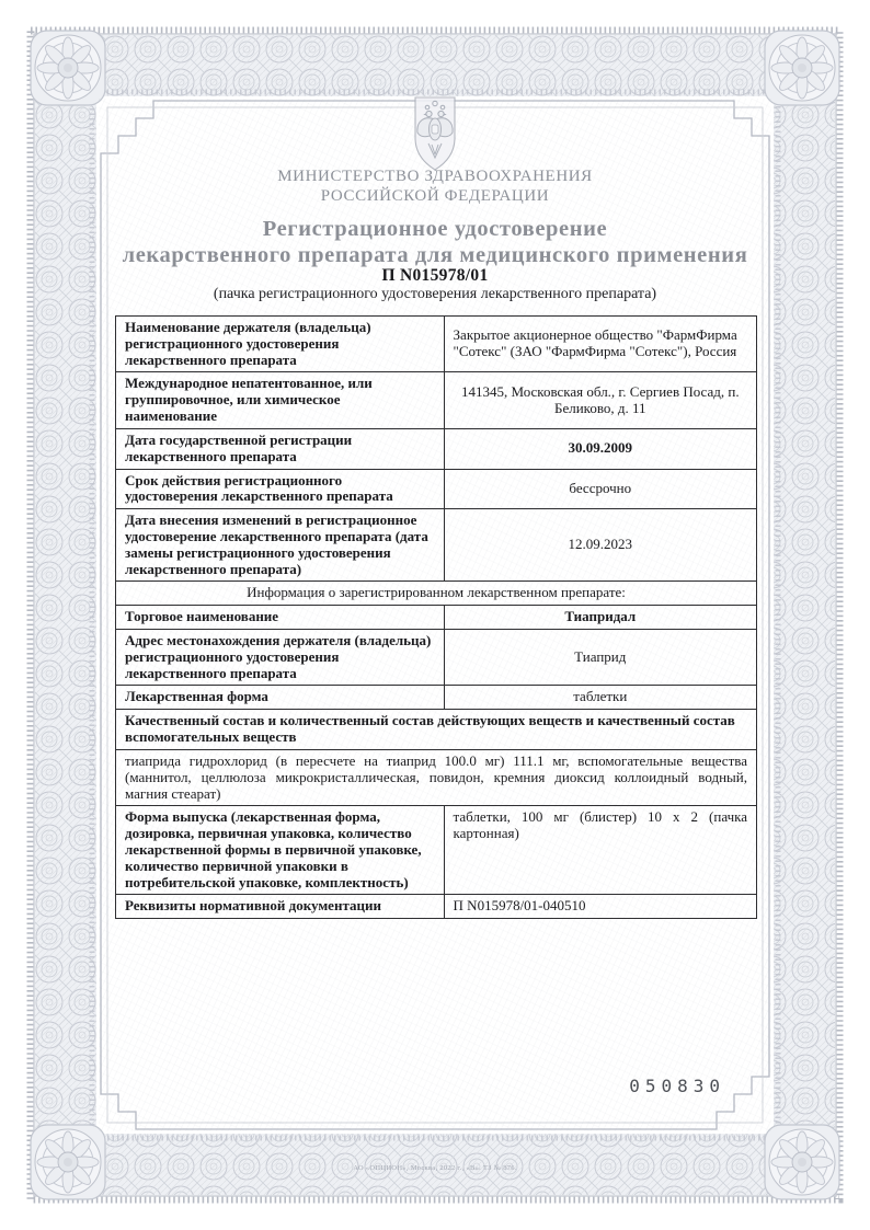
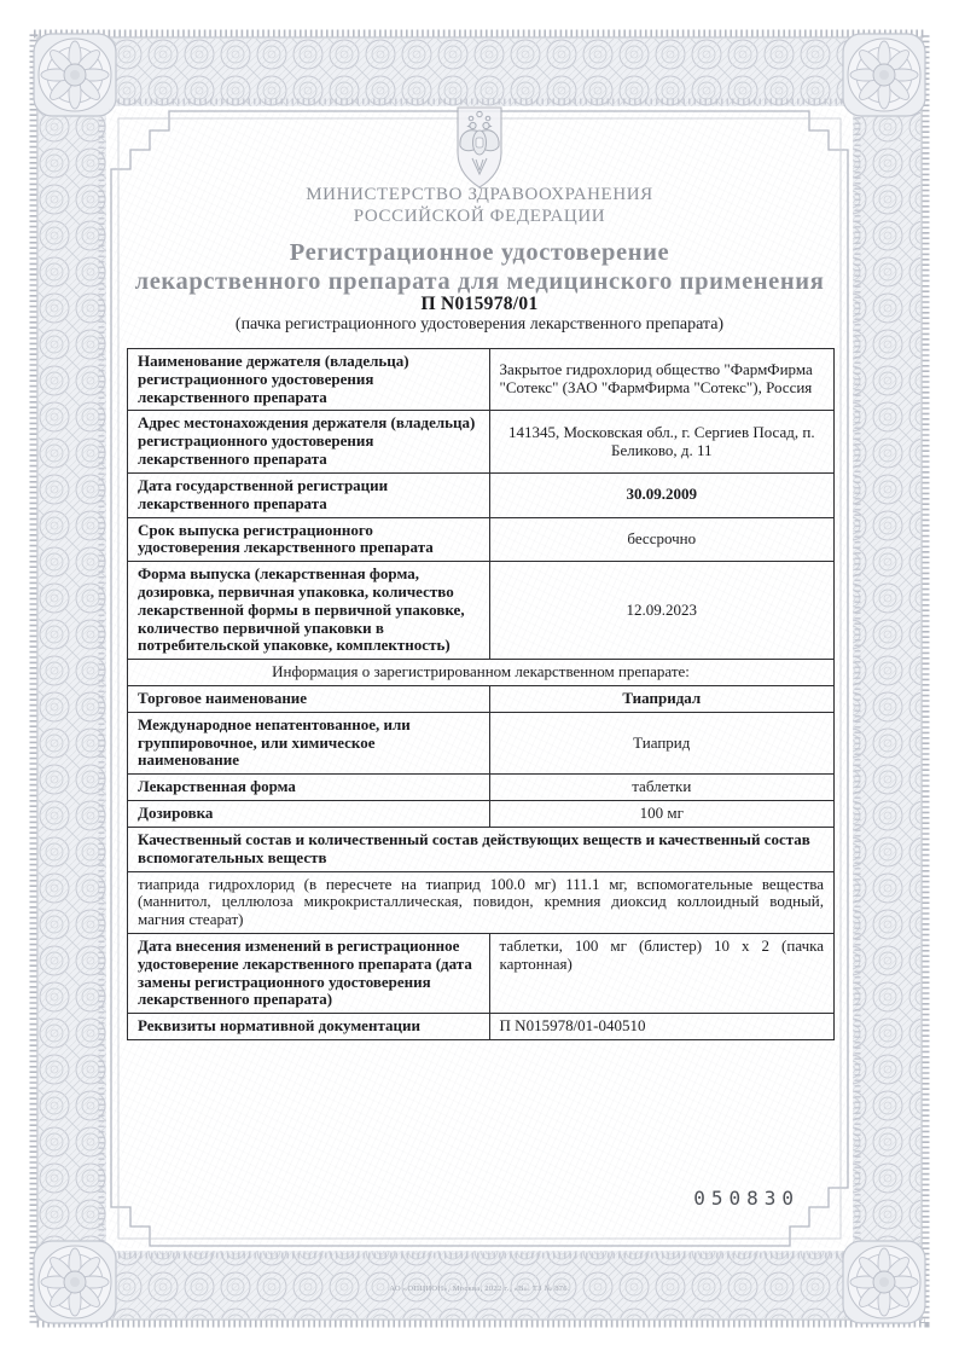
  МИНИСТЕРСТВО ЗДРАВООХРАНЕНИЯ
  РОССИЙСКОЙ ФЕДЕРАЦИИ
  Регистрационное удостоверение
  лекарственного препарата для медицинского применения
  П N015978/01
  (пачка регистрационного удостоверения лекарственного препарата)
- Наименование держателя (владельца) регистрационного удостоверения лекарственного препарата	Закрытое акционерное общество "ФармФирма "Сотекс" (ЗАО "ФармФирма "Сотекс"), Россия
+ Наименование держателя (владельца) регистрационного удостоверения лекарственного препарата	Закрытое гидрохлорид общество "ФармФирма "Сотекс" (ЗАО "ФармФирма "Сотекс"), Россия
- Международное непатентованное, или группировочное, или химическое наименование	141345, Московская обл., г. Сергиев Посад, п. Беликово, д. 11
+ Адрес местонахождения держателя (владельца) регистрационного удостоверения лекарственного препарата	141345, Московская обл., г. Сергиев Посад, п. Беликово, д. 11
  Дата государственной регистрации лекарственного препарата	30.09.2009
- Срок действия регистрационного удостоверения лекарственного препарата	бессрочно
+ Срок выпуска регистрационного удостоверения лекарственного препарата	бессрочно
- Дата внесения изменений в регистрационное удостоверение лекарственного препарата (дата замены регистрационного удостоверения лекарственного препарата)	12.09.2023
+ Форма выпуска (лекарственная форма, дозировка, первичная упаковка, количество лекарственной формы в первичной упаковке, количество первичной упаковки в потребительской упаковке, комплектность)	12.09.2023
  Информация о зарегистрированном лекарственном препарате:
  Торговое наименование	Тиапридал
- Адрес местонахождения держателя (владельца) регистрационного удостоверения лекарственного препарата	Тиаприд
+ Международное непатентованное, или группировочное, или химическое наименование	Тиаприд
  Лекарственная форма	таблетки
+ Дозировка	100 мг
  Качественный состав и количественный состав действующих веществ и качественный состав вспомогательных веществ
  тиаприда гидрохлорид (в пересчете на тиаприд 100.0 мг) 111.1 мг, вспомогательные вещества (маннитол, целлюлоза микрокристаллическая, повидон, кремния диоксид коллоидный водный, магния стеарат)
- Форма выпуска (лекарственная форма, дозировка, первичная упаковка, количество лекарственной формы в первичной упаковке, количество первичной упаковки в потребительской упаковке, комплектность)	таблетки, 100 мг (блистер) 10 х 2 (пачка картонная)
+ Дата внесения изменений в регистрационное удостоверение лекарственного препарата (дата замены регистрационного удостоверения лекарственного препарата)	таблетки, 100 мг (блистер) 10 х 2 (пачка картонная)
  Реквизиты нормативной документации	П N015978/01-040510
  050830
